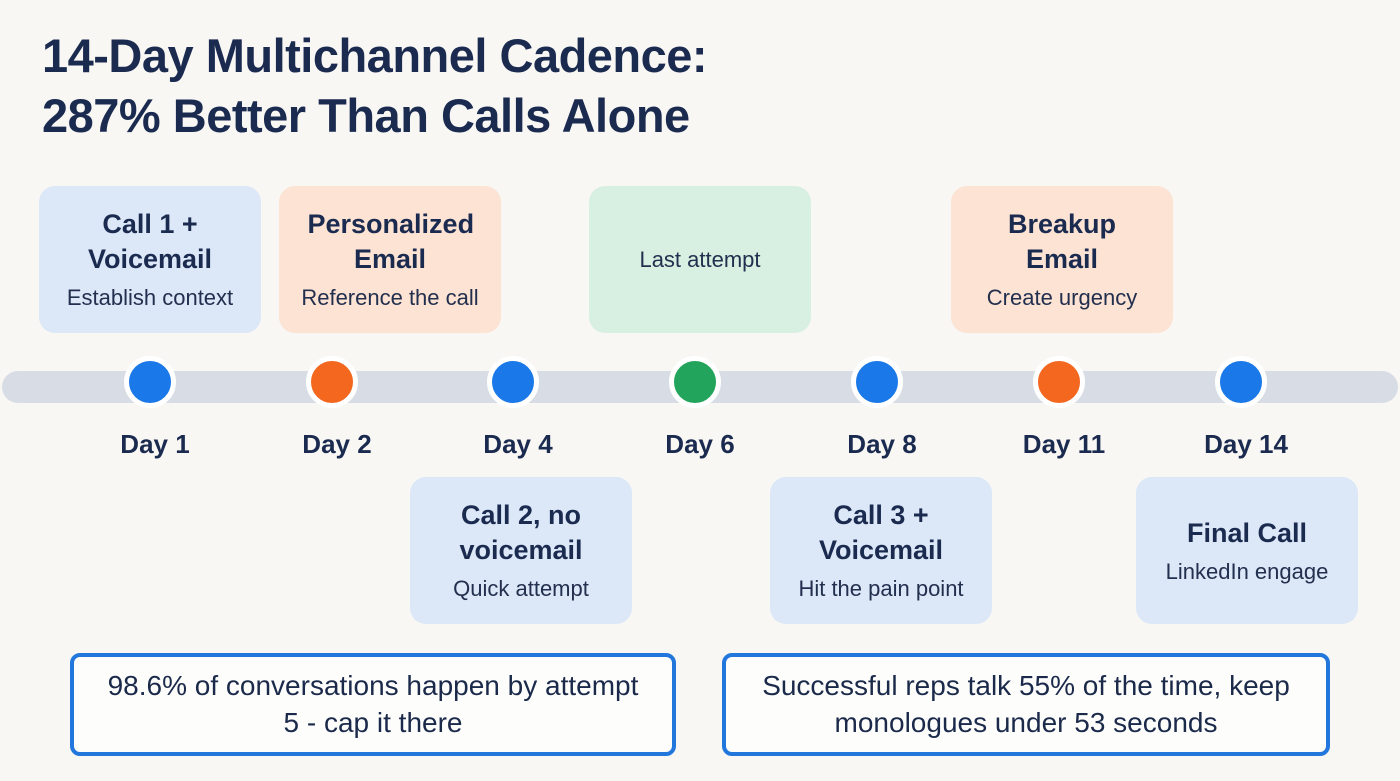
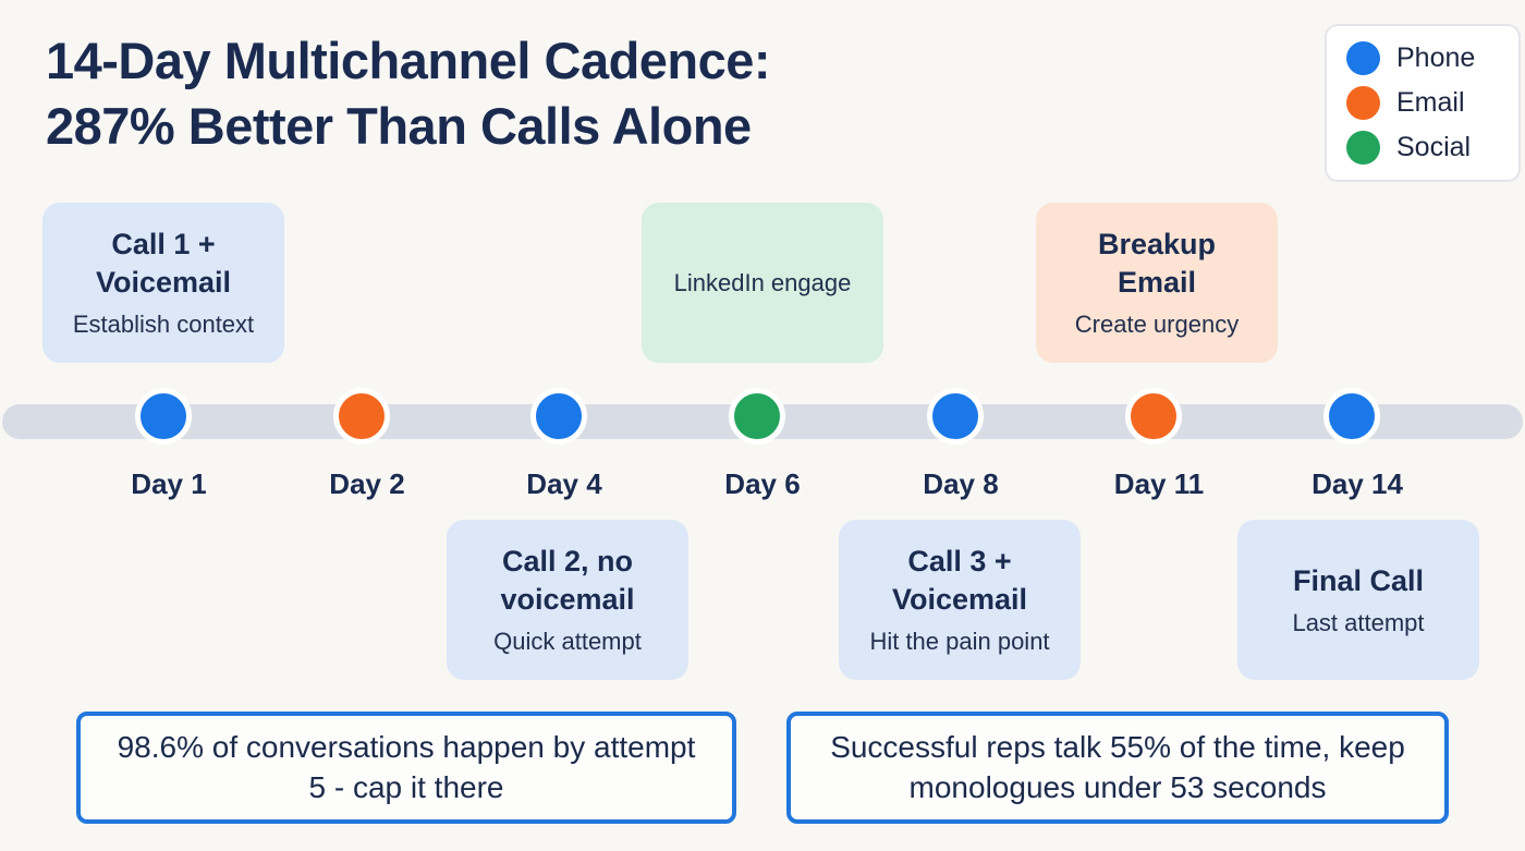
  14-Day Multichannel Cadence:
  287% Better Than Calls Alone
+ Phone
+ Email
+ Social
  Call 1 + Voicemail
  Establish context
- Personalized Email
- Reference the call
- Last attempt
+ LinkedIn engage
  Breakup Email
  Create urgency
  Day 1
  Day 2
  Day 4
  Day 6
  Day 8
  Day 11
  Day 14
  Call 2, no voicemail
  Quick attempt
  Call 3 + Voicemail
  Hit the pain point
  Final Call
- LinkedIn engage
+ Last attempt
  98.6% of conversations happen by attempt 5 - cap it there
  Successful reps talk 55% of the time, keep monologues under 53 seconds
